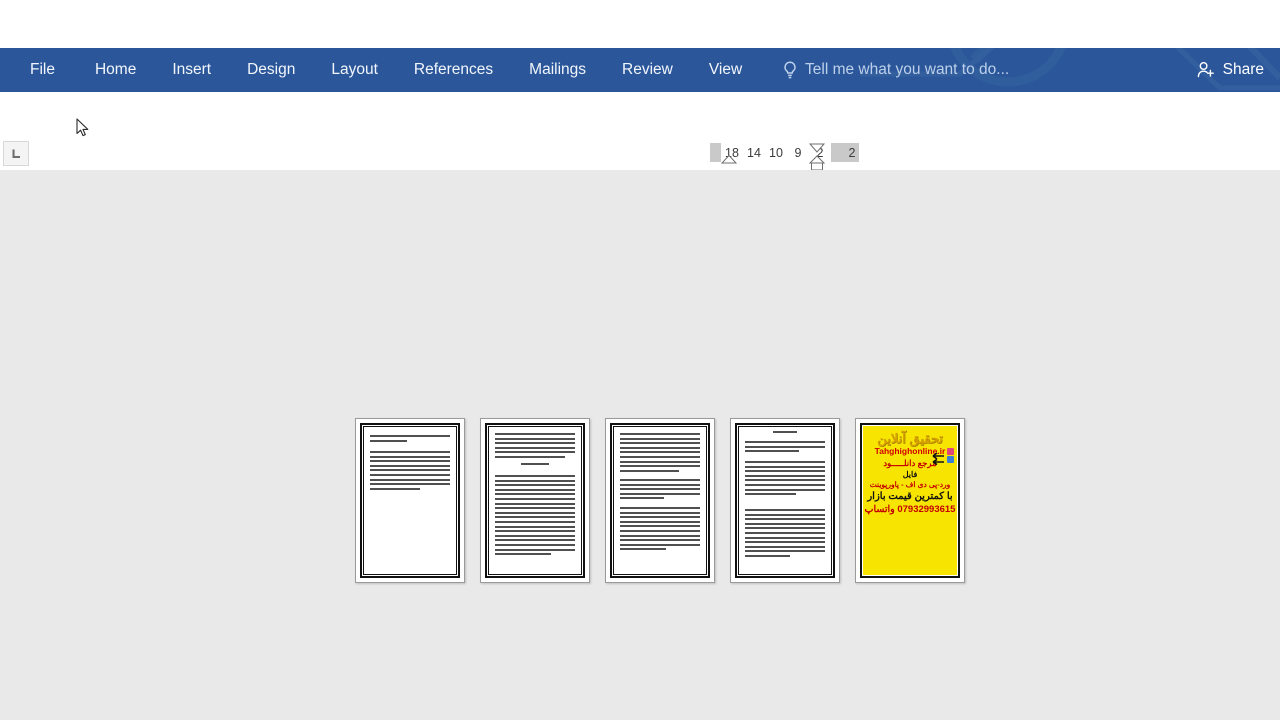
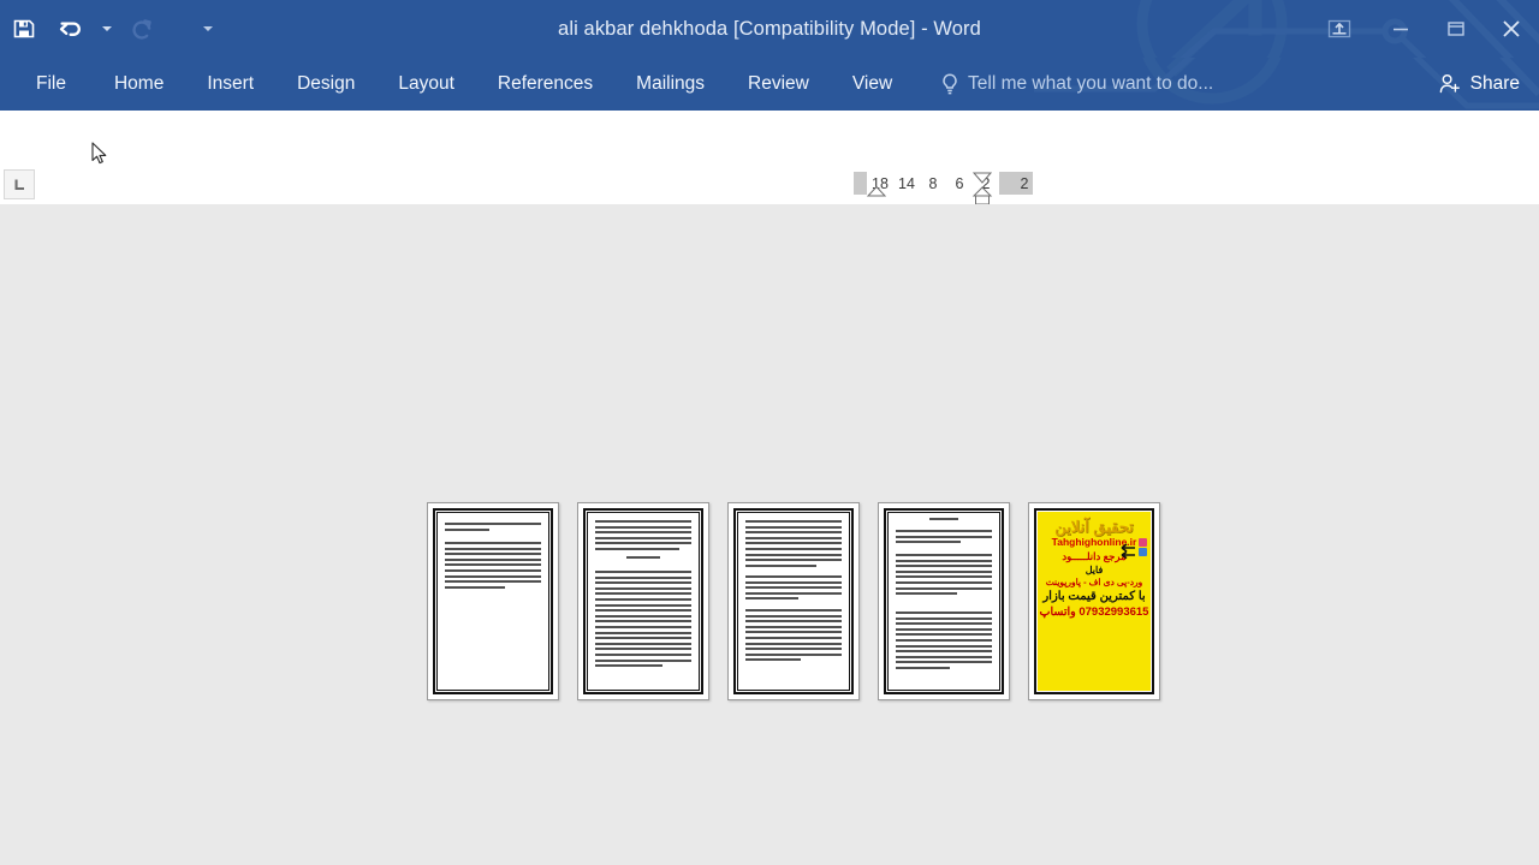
+ ali akbar dehkhoda [Compatibility Mode] - Word
  File
  Home
  Insert
  Design
  Layout
  References
  Mailings
  Review
  View
  Tell me what you want to do...
  Share
  18
  14
- 10
+ 8
- 9
+ 6
  2
  2
  تحقیق آنلاین
  Tahghighonline.ir
  رجع دانلـــــود
  فایل
  ورد-پی دی اف - پاورپوینت
  با کمترین قیمت بازار
  07932993615 واتساپ
